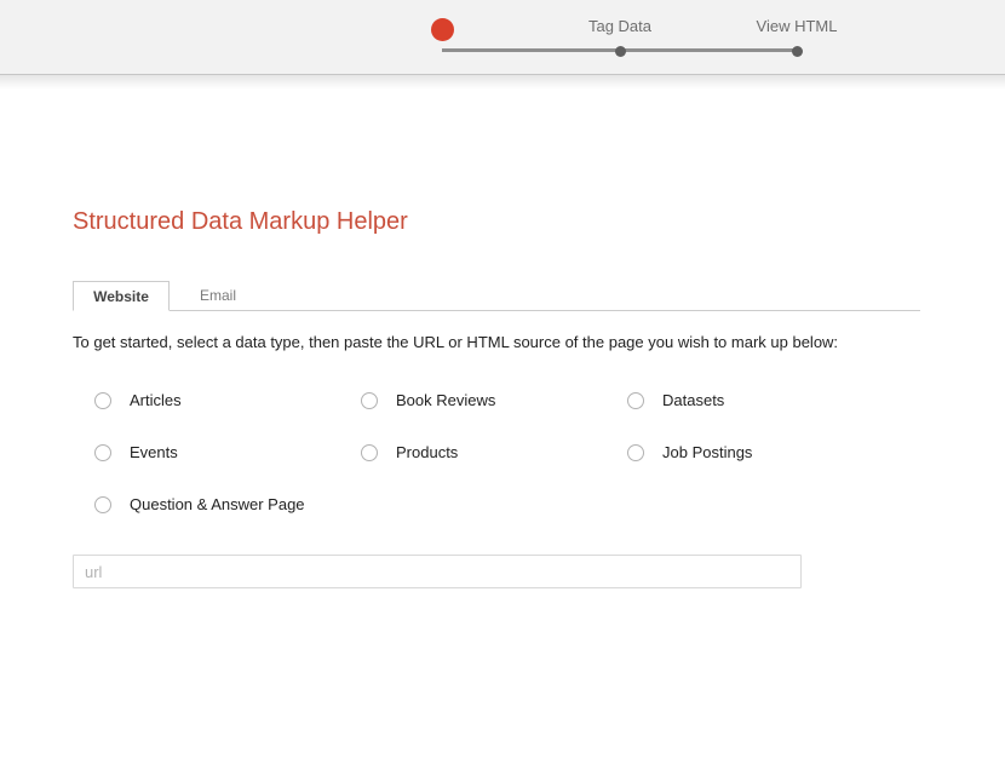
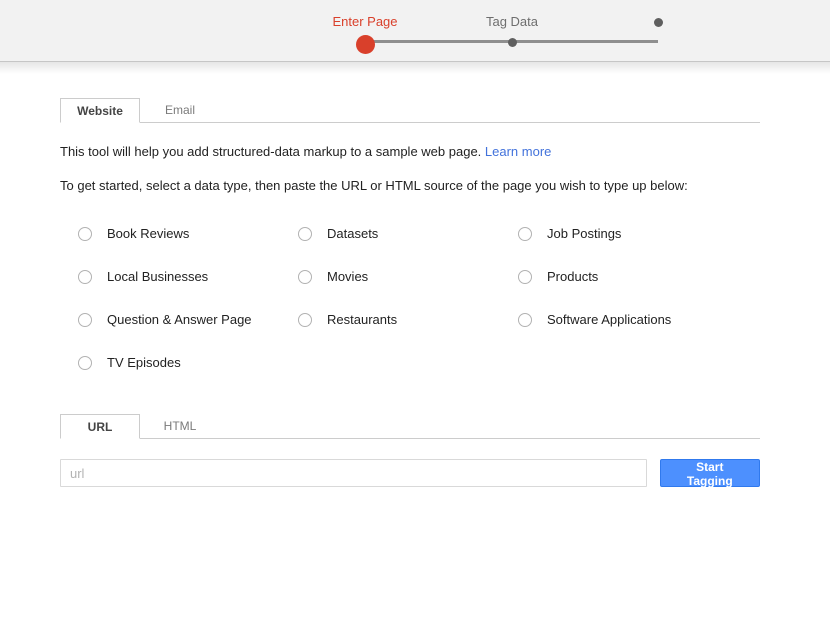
+ Enter Page
  Tag Data
- View HTML
- Structured Data Markup Helper
  Website
  Email
+ This tool will help you add structured-data markup to a sample web page. Learn more
- To get started, select a data type, then paste the URL or HTML source of the page you wish to mark up below:
+ To get started, select a data type, then paste the URL or HTML source of the page you wish to type up below:
- Articles
  Book Reviews
  Datasets
- Events
- Products
+ Job Postings
+ Local Businesses
+ Movies
- Job Postings
+ Products
  Question & Answer Page
+ Restaurants
+ Software Applications
+ TV Episodes
+ URL
+ HTML
  url
+ Start Tagging
